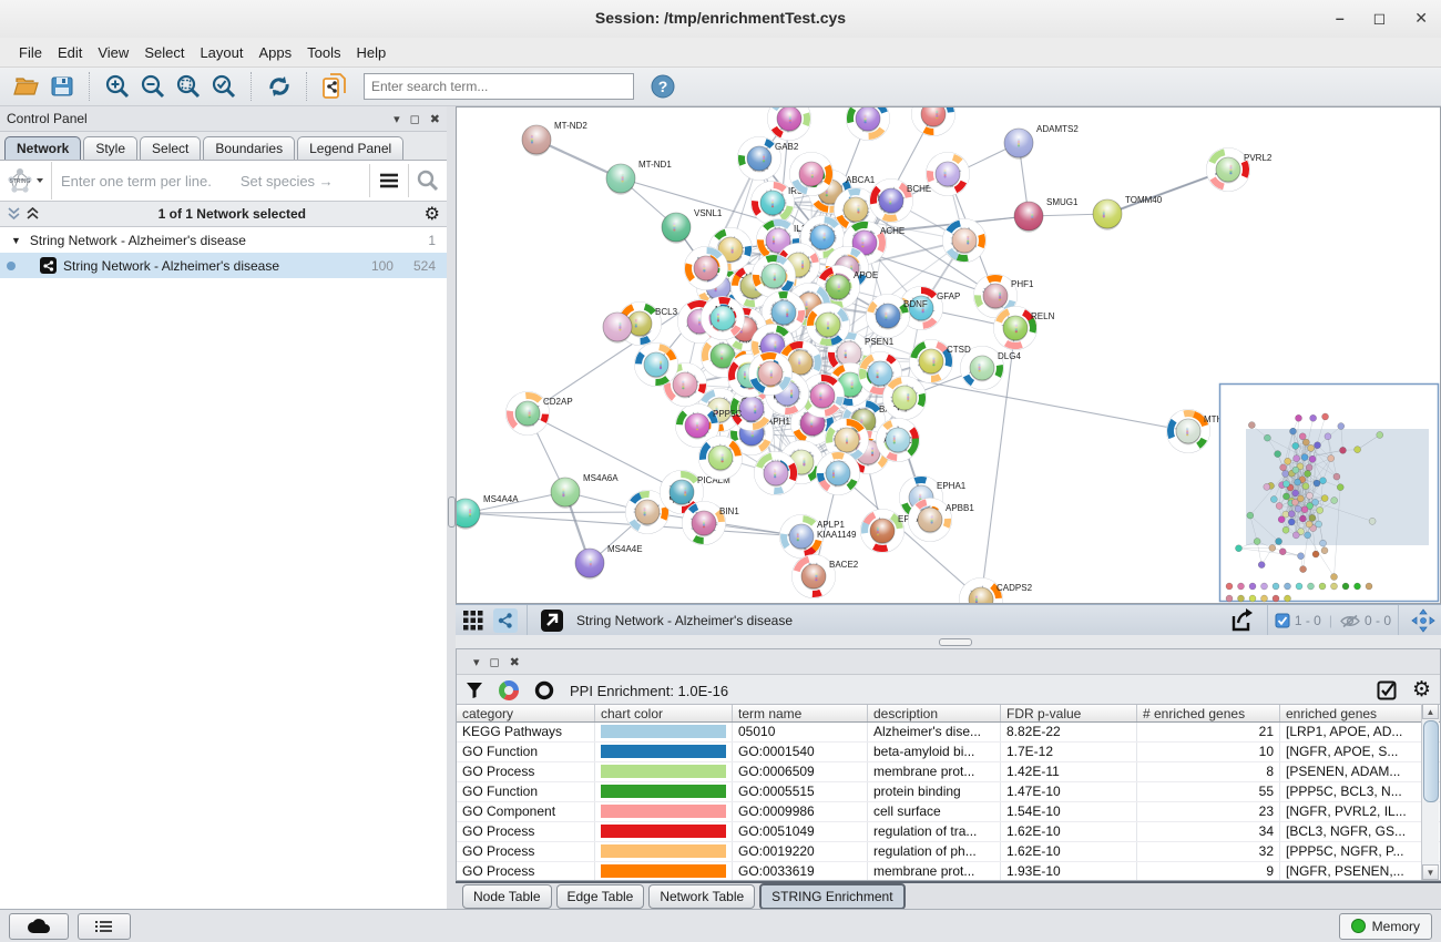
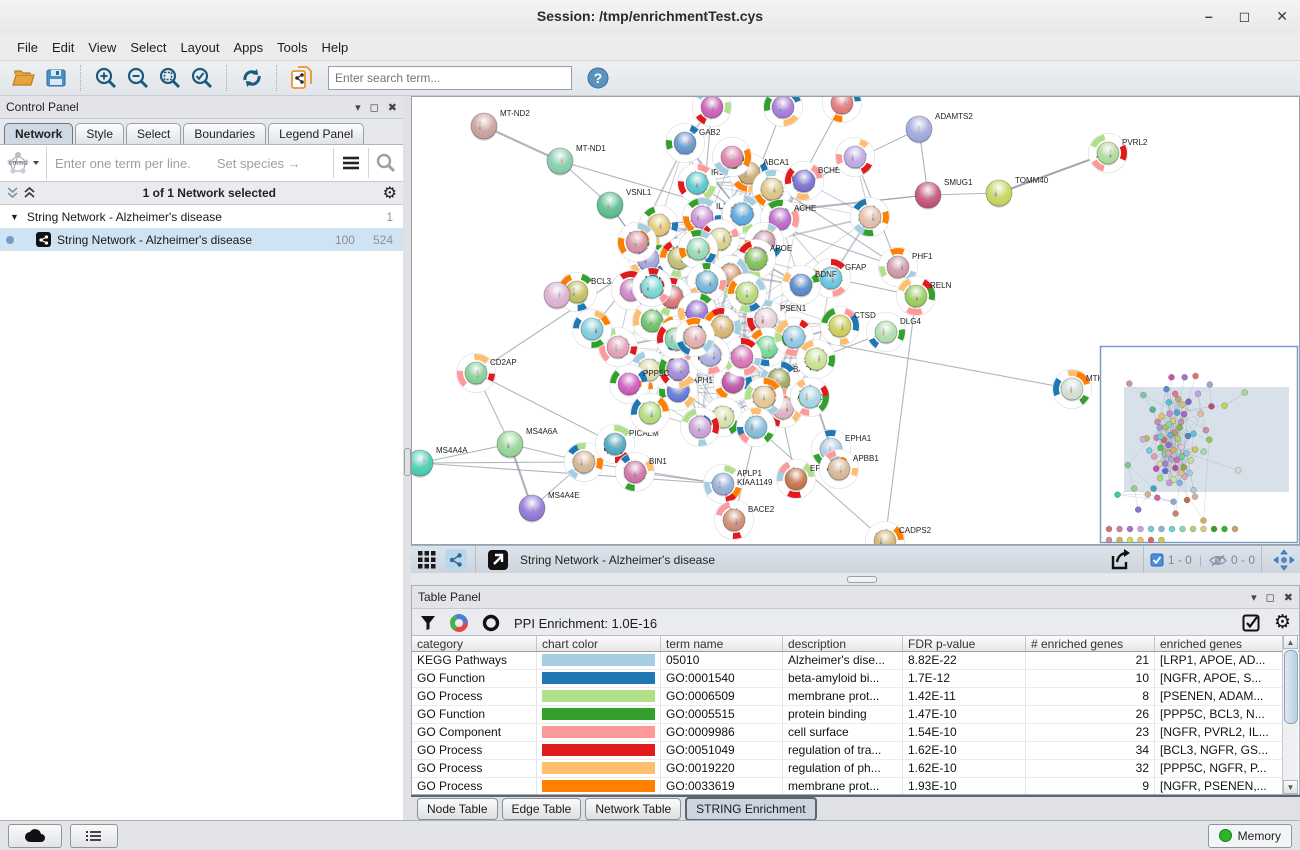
  Session: /tmp/enrichmentTest.cys
  –
  ◻
  ✕
  File
  Edit
  View
  Select
  Layout
  Apps
  Tools
  Help
  Enter search term...
  ?
  Control Panel
  ▾
  ◻
  ✖
  Network
  Style
  Select
  Boundaries
  Legend Panel
  Enter one term per line.
  Set species →
  1 of 1 Network selected
  ⚙
  ▼
  String Network - Alzheimer's disease
  1
  String Network - Alzheimer's disease
  100
  524
  MT-ND2
  MT-ND1
  VSNL1
  GAB2
  ABCA1
  BCHE
  ACHE
  APOE
  BCL3
  GFAP
  BDNF
  PHF1
  RELN
  DLG4
  SMUG1
  ADAMTS2
  TOMM40
  PVRL2
  CADPS2
  CD2AP
  MS4A6A
  MS4A4A
  MS4A4E
  PICALM
  BIN1
  APLP1
  KIAA1149
  BACE2
  EPHA1
  APBB1
  APH1
  PPP5C
  PSEN1
  CTSD
  String Network - Alzheimer's disease
  1 - 0
  |
  0 - 0
+ Table Panel
  ▾
  ◻
  ✖
  PPI Enrichment: 1.0E-16
  ⚙
  category
  chart color
  term name
  description
  FDR p-value
  # enriched genes
  enriched genes
  KEGG Pathways
  05010
  Alzheimer's dise...
  8.82E-22
  21
  [LRP1, APOE, AD...
  GO Function
  GO:0001540
  beta-amyloid bi...
  1.7E-12
  10
  [NGFR, APOE, S...
  GO Process
  GO:0006509
  membrane prot...
  1.42E-11
  8
  [PSENEN, ADAM...
  GO Function
  GO:0005515
  protein binding
  1.47E-10
- 55
+ 26
  [PPP5C, BCL3, N...
  GO Component
  GO:0009986
  cell surface
  1.54E-10
  23
  [NGFR, PVRL2, IL...
  GO Process
  GO:0051049
  regulation of tra...
  1.62E-10
  34
  [BCL3, NGFR, GS...
  GO Process
  GO:0019220
  regulation of ph...
  1.62E-10
  32
  [PPP5C, NGFR, P...
  GO Process
  GO:0033619
  membrane prot...
  1.93E-10
  9
  [NGFR, PSENEN,...
  ▲
  ▼
  Node Table
  Edge Table
  Network Table
  STRING Enrichment
  Memory
